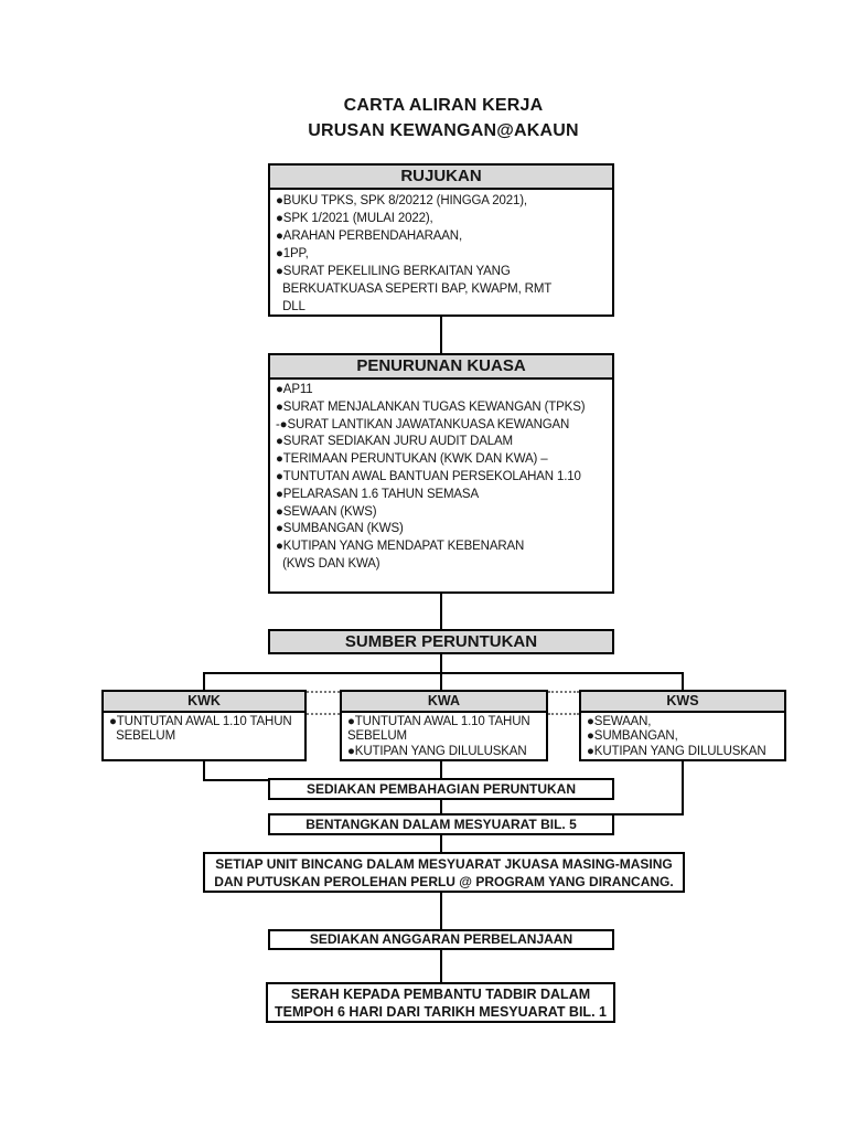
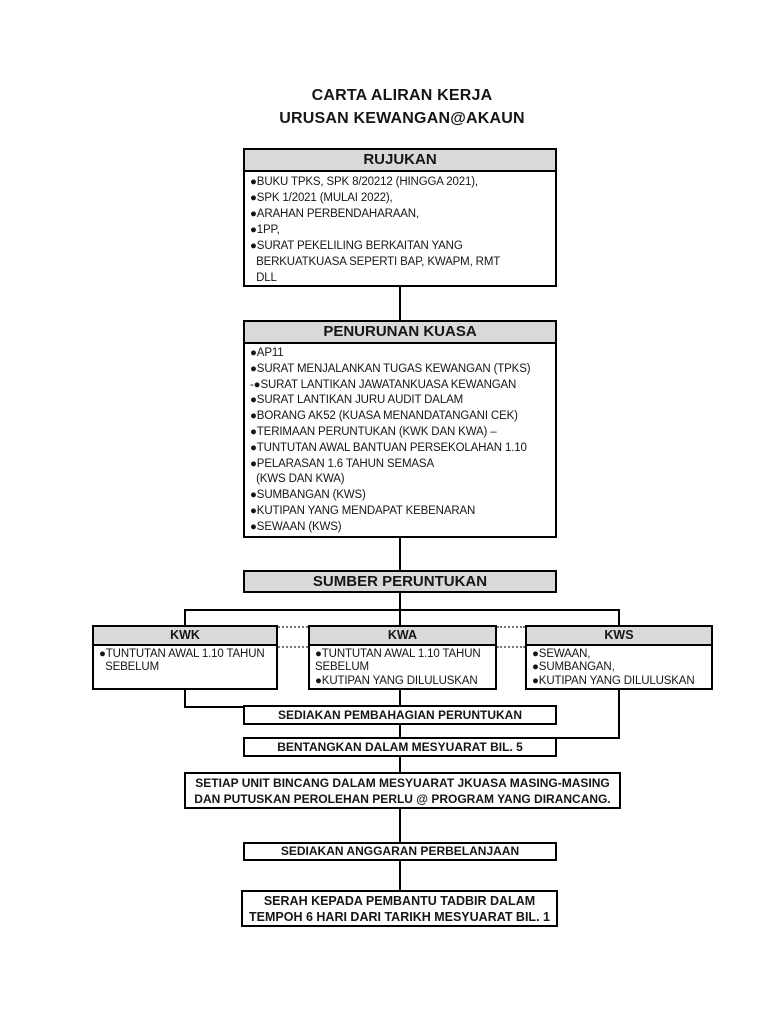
  CARTA ALIRAN KERJA
  URUSAN KEWANGAN@AKAUN
  RUJUKAN
  ●BUKU TPKS, SPK 8/20212 (HINGGA 2021),
  ●SPK 1/2021 (MULAI 2022),
  ●ARAHAN PERBENDAHARAAN,
  ●1PP,
  ●SURAT PEKELILING BERKAITAN YANG
  BERKUATKUASA SEPERTI BAP, KWAPM, RMT
  DLL
  PENURUNAN KUASA
  ●AP11
  ●SURAT MENJALANKAN TUGAS KEWANGAN (TPKS)
  -●SURAT LANTIKAN JAWATANKUASA KEWANGAN
- ●SURAT SEDIAKAN JURU AUDIT DALAM
+ ●SURAT LANTIKAN JURU AUDIT DALAM
+ ●BORANG AK52 (KUASA MENANDATANGANI CEK)
  ●TERIMAAN PERUNTUKAN (KWK DAN KWA) –
  ●TUNTUTAN AWAL BANTUAN PERSEKOLAHAN 1.10
  ●PELARASAN 1.6 TAHUN SEMASA
- ●SEWAAN (KWS)
+ (KWS DAN KWA)
  ●SUMBANGAN (KWS)
  ●KUTIPAN YANG MENDAPAT KEBENARAN
- (KWS DAN KWA)
+ ●SEWAAN (KWS)
  SUMBER PERUNTUKAN
  KWK
  ●TUNTUTAN AWAL 1.10 TAHUN
  SEBELUM
  KWA
  ●TUNTUTAN AWAL 1.10 TAHUN
  SEBELUM
  ●KUTIPAN YANG DILULUSKAN
  KWS
  ●SEWAAN,
  ●SUMBANGAN,
  ●KUTIPAN YANG DILULUSKAN
  SEDIAKAN PEMBAHAGIAN PERUNTUKAN
  BENTANGKAN DALAM MESYUARAT BIL. 5
  SETIAP UNIT BINCANG DALAM MESYUARAT JKUASA MASING-MASING DAN PUTUSKAN PEROLEHAN PERLU @ PROGRAM YANG DIRANCANG.
  SEDIAKAN ANGGARAN PERBELANJAAN
  SERAH KEPADA PEMBANTU TADBIR DALAM TEMPOH 6 HARI DARI TARIKH MESYUARAT BIL. 1
